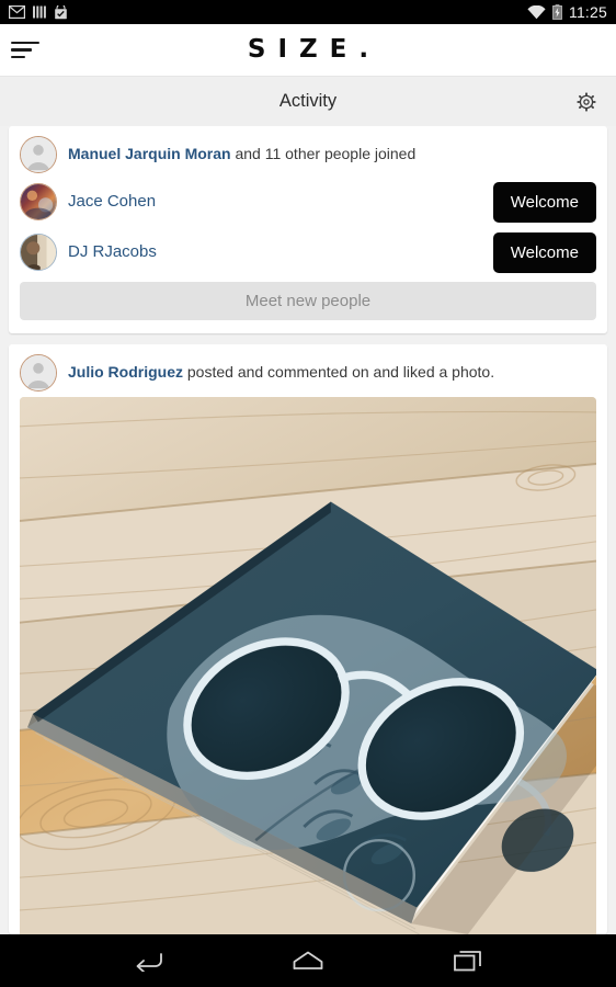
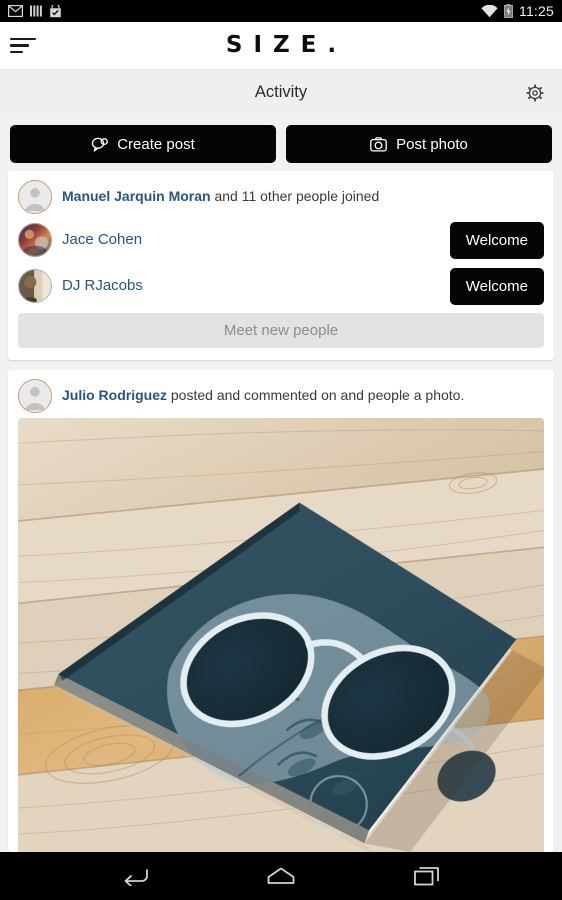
  11:25
  SIZE.
  Activity
+ Create post
+ Post photo
  Manuel Jarquin Moran and 11 other people joined
  Jace Cohen
  Welcome
  DJ RJacobs
  Welcome
  Meet new people
- Julio Rodriguez posted and commented on and liked a photo.
+ Julio Rodriguez posted and commented on and people a photo.
